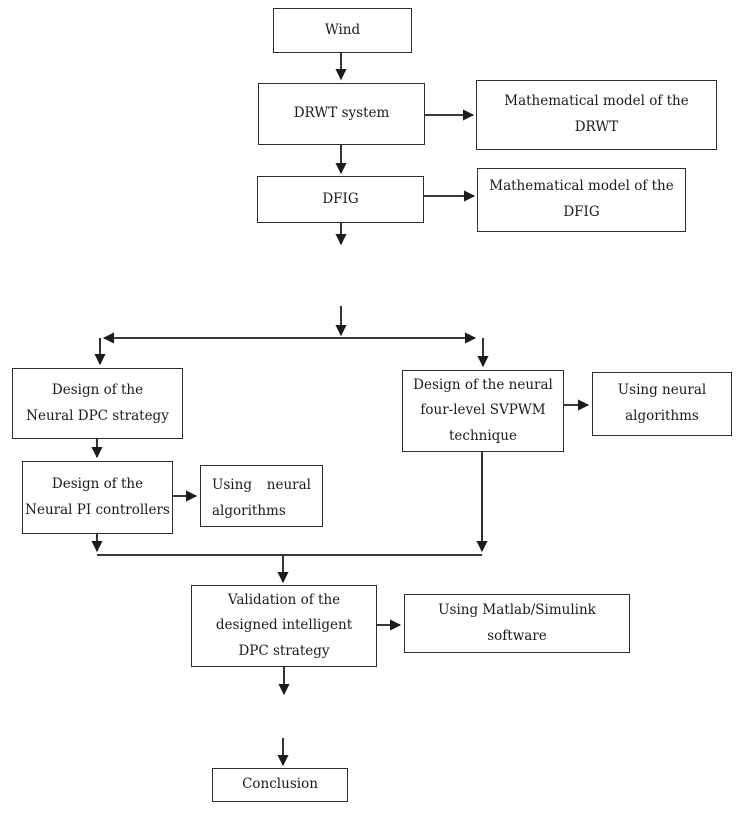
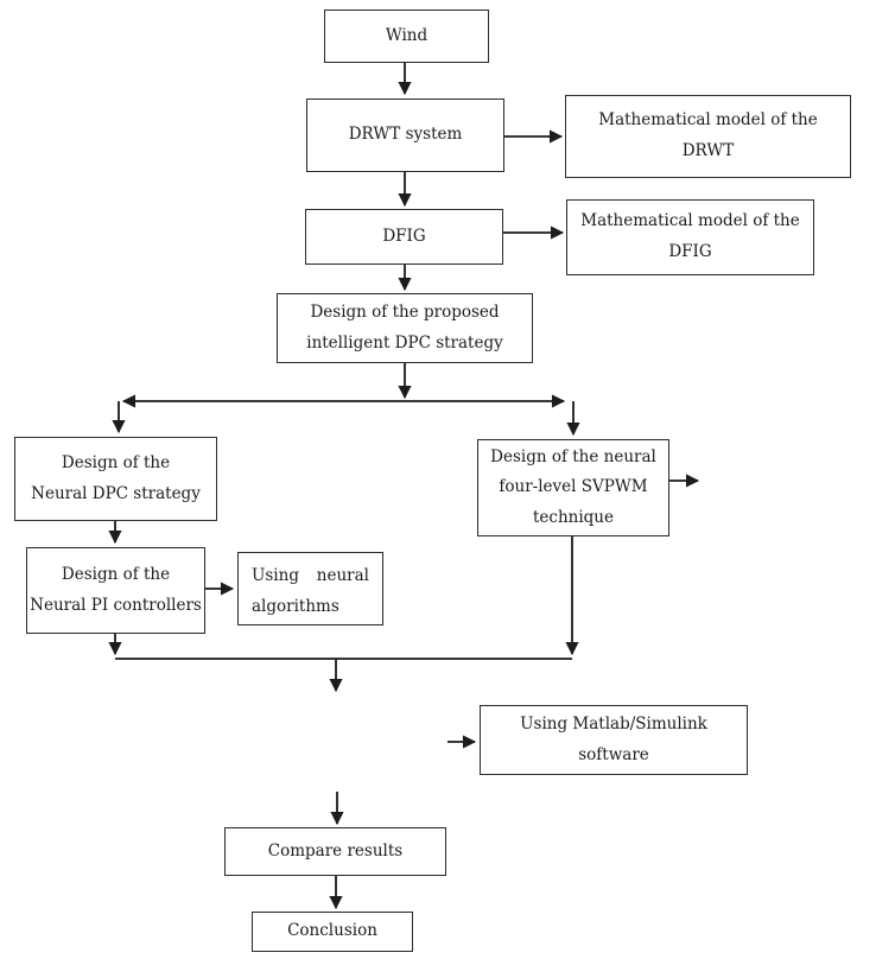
  Wind
  DRWT system
  Mathematical model of the
  DRWT
  DFIG
  Mathematical model of the
  DFIG
+ Design of the proposed
+ intelligent DPC strategy
  Design of the
  Neural DPC strategy
  Design of the neural
  four-level SVPWM
  technique
- Using neural
- algorithms
  Design of the
  Neural PI controllers
  Using neural algorithms
- Validation of the
- designed intelligent
- DPC strategy
  Using Matlab/Simulink
  software
+ Compare results
  Conclusion
